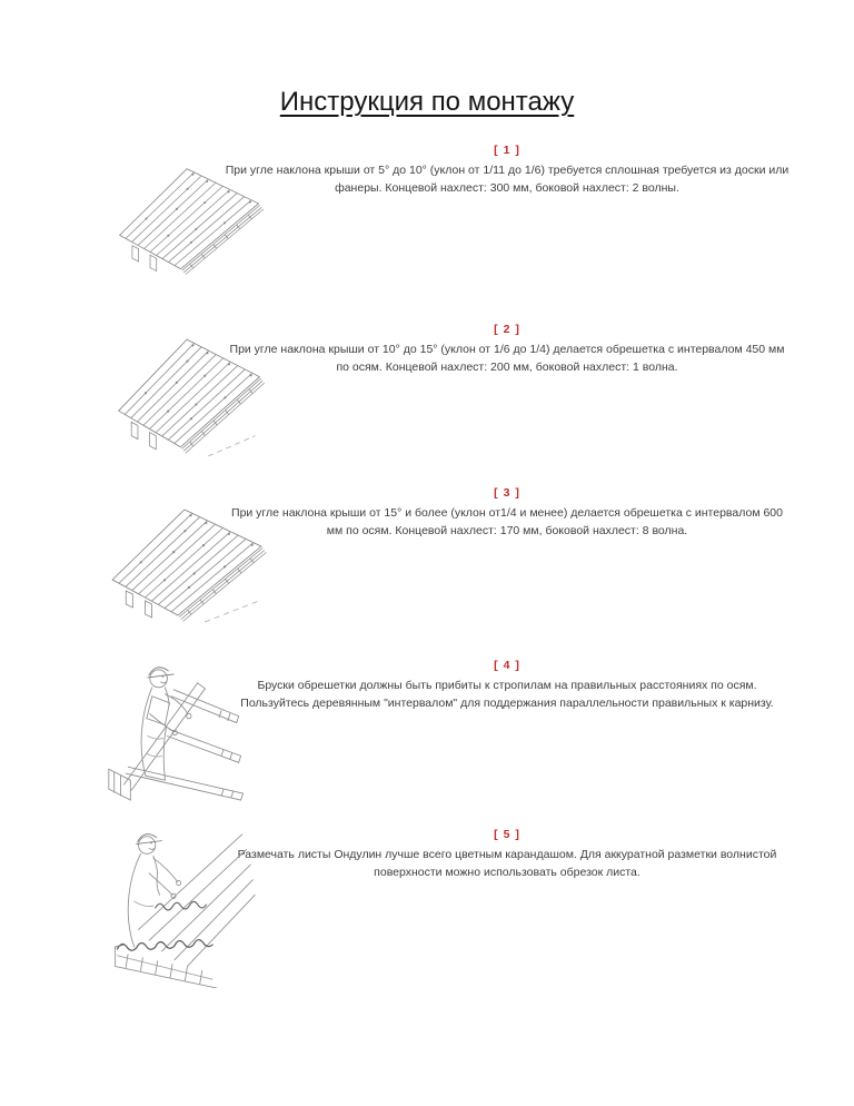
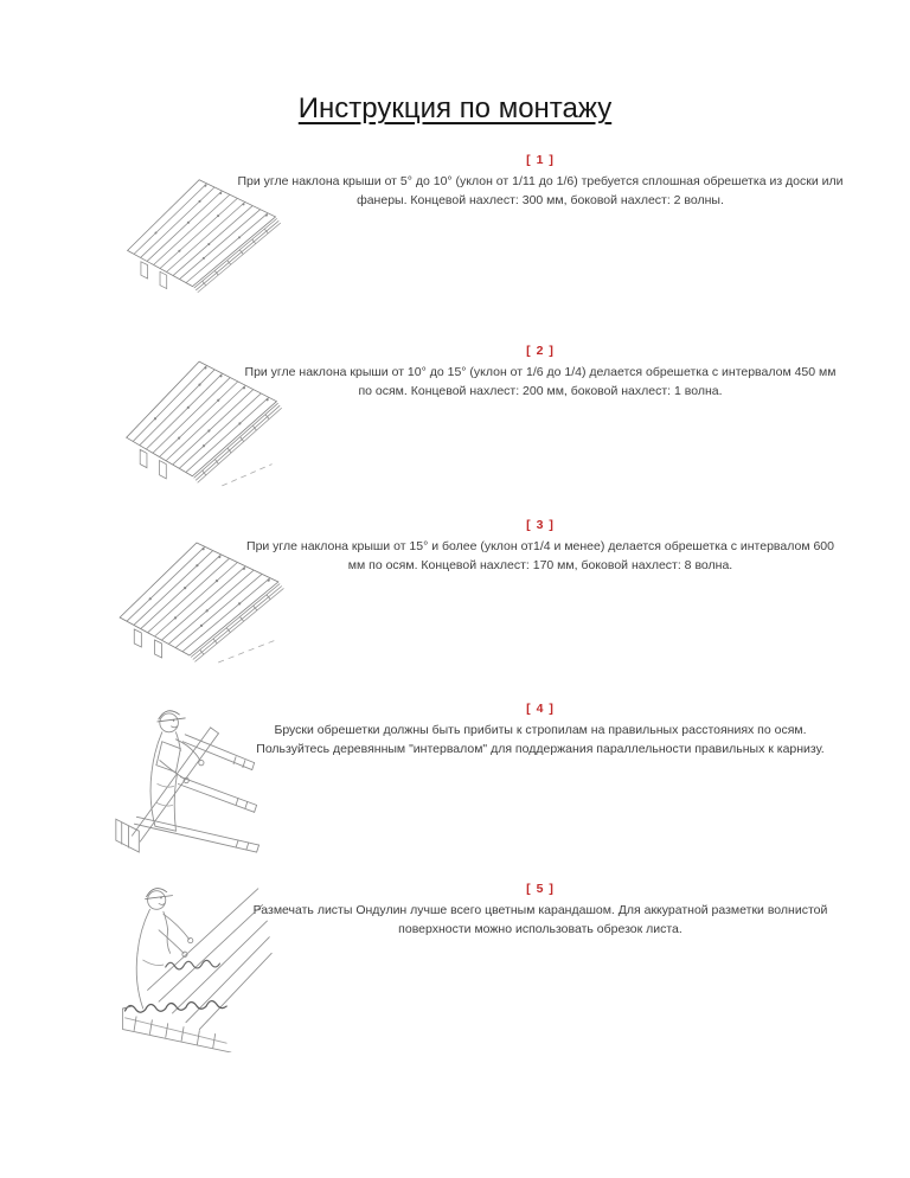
  Инструкция по монтажу
  [ 1 ]
- При угле наклона крыши от 5° до 10° (уклон от 1/11 до 1/6) требуется сплошная требуется из доски или фанеры. Концевой нахлест: 300 мм, боковой нахлест: 2 волны.
+ При угле наклона крыши от 5° до 10° (уклон от 1/11 до 1/6) требуется сплошная обрешетка из доски или фанеры. Концевой нахлест: 300 мм, боковой нахлест: 2 волны.
  [ 2 ]
  При угле наклона крыши от 10° до 15° (уклон от 1/6 до 1/4) делается обрешетка с интервалом 450 мм по осям. Концевой нахлест: 200 мм, боковой нахлест: 1 волна.
  [ 3 ]
  При угле наклона крыши от 15° и более (уклон от1/4 и менее) делается обрешетка с интервалом 600 мм по осям. Концевой нахлест: 170 мм, боковой нахлест: 8 волна.
  [ 4 ]
  Бруски обрешетки должны быть прибиты к стропилам на правильных расстояниях по осям. Пользуйтесь деревянным "интервалом" для поддержания параллельности правильных к карнизу.
  [ 5 ]
  азмечать листы Ондулин лучше всего цветным карандашом. Для аккуратной разметки волнистой поверхности можно использовать обрезок листа.
